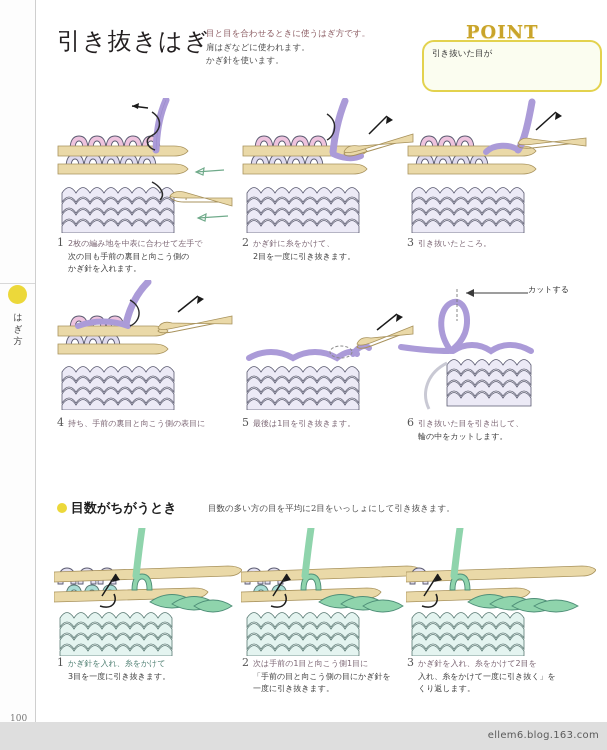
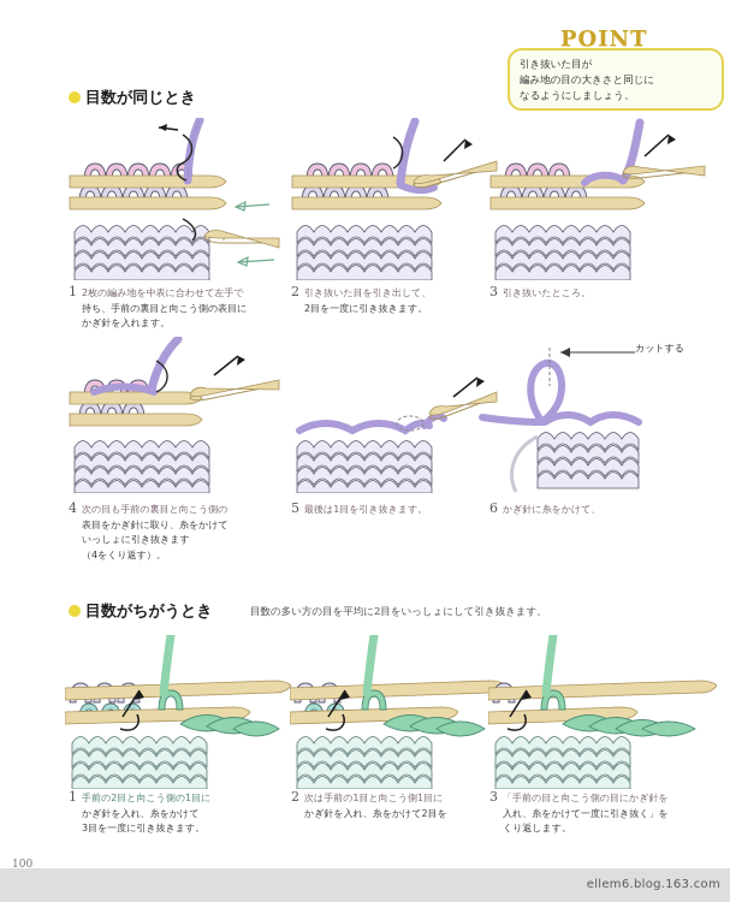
- は
- ぎ
- 方
- 引き抜きはぎ
- 目と目を合わせるときに使うはぎ方です。
- 肩はぎなどに使われます。
- かぎ針を使います。
  POINT
  引き抜いた目が
+ 編み地の目の大きさと同じに
+ なるようにしましょう。
+ 目数が同じとき
  1
  2枚の編み地を中表に合わせて左手で
- 次の目も手前の裏目と向こう側の
+ 持ち、手前の裏目と向こう側の表目に
  かぎ針を入れます。
  2
- かぎ針に糸をかけて、
+ 引き抜いた目を引き出して、
  2目を一度に引き抜きます。
  3
  引き抜いたところ。
  カットする
  4
- 持ち、手前の裏目と向こう側の表目に
+ 次の目も手前の裏目と向こう側の
+ 表目をかぎ針に取り、糸をかけて
+ いっしょに引き抜きます
+ （4をくり返す）。
  5
  最後は1目を引き抜きます。
  6
- 引き抜いた目を引き出して、
+ かぎ針に糸をかけて、
- 輪の中をカットします。
  目数がちがうとき
  目数の多い方の目を平均に2目をいっしょにして引き抜きます。
  1
+ 手前の2目と向こう側の1目に
  かぎ針を入れ、糸をかけて
  3目を一度に引き抜きます。
  2
  次は手前の1目と向こう側1目に
- 「手前の目と向こう側の目にかぎ針を
+ かぎ針を入れ、糸をかけて2目を
- 一度に引き抜きます。
  3
- かぎ針を入れ、糸をかけて2目を
+ 「手前の目と向こう側の目にかぎ針を
  入れ、糸をかけて一度に引き抜く」を
  くり返します。
  100
  ellem6.blog.163.com
